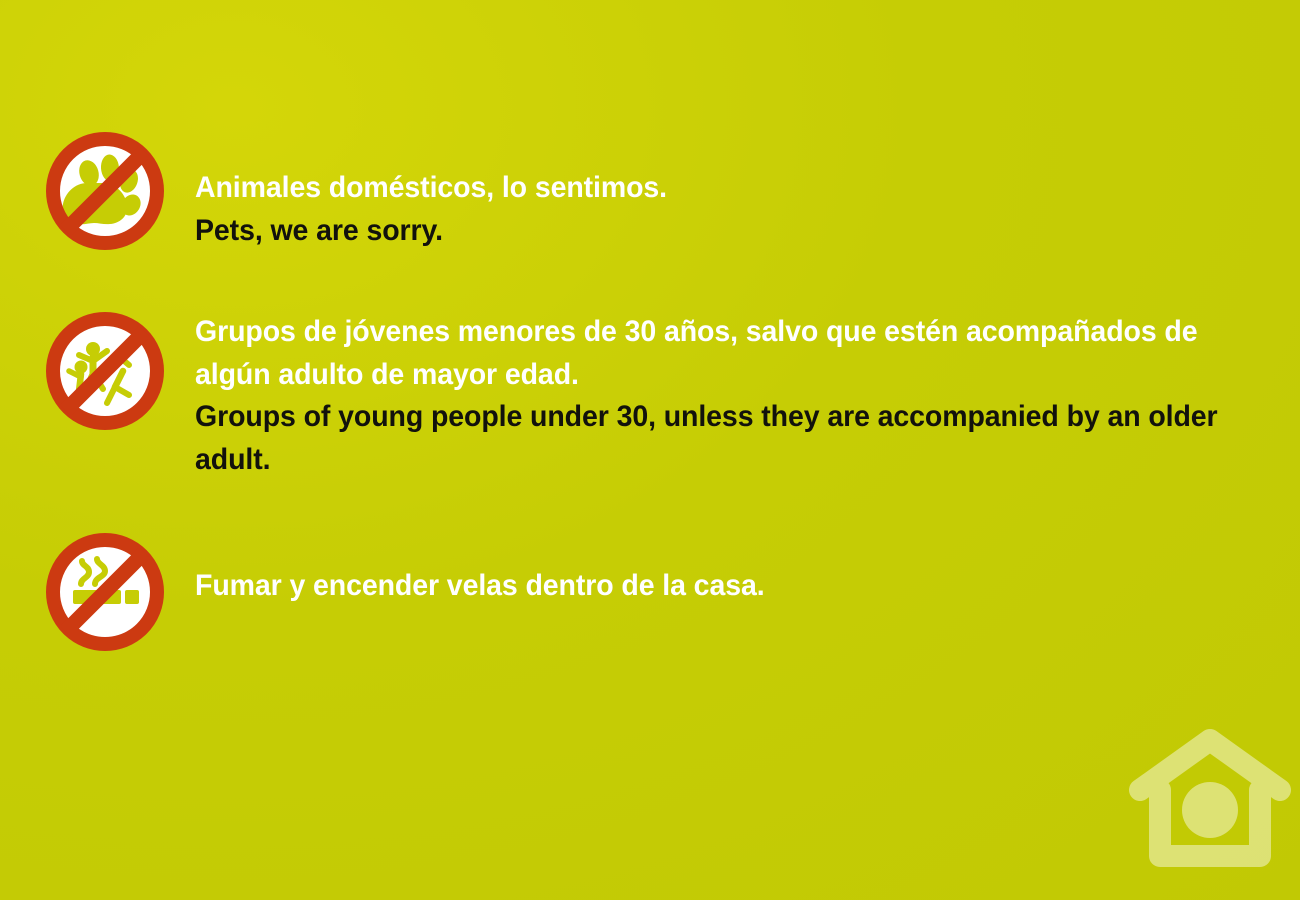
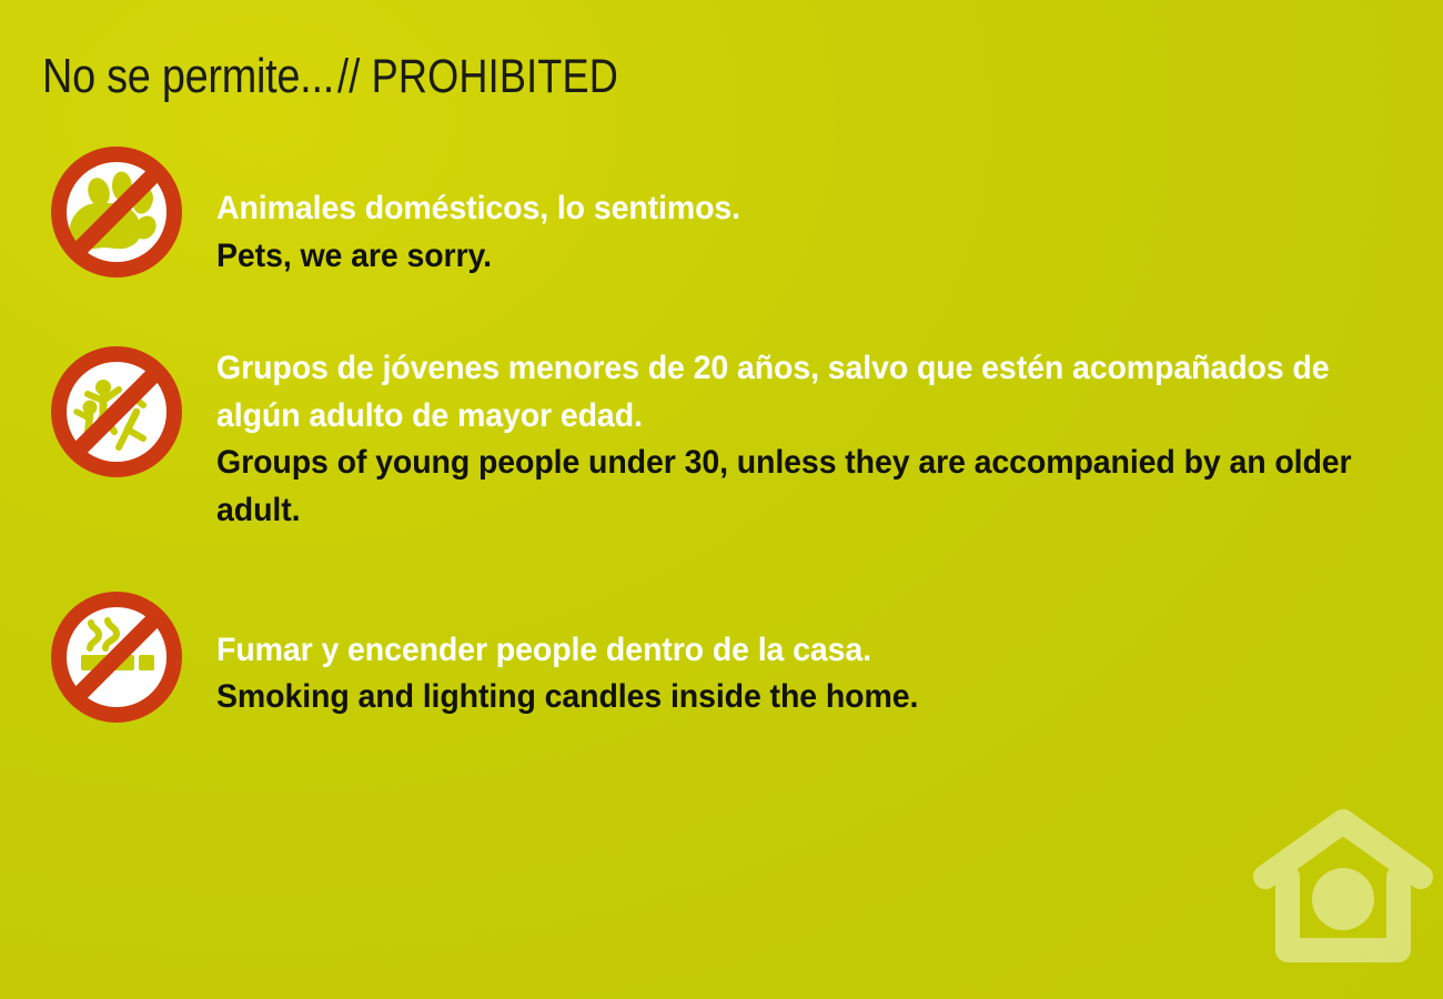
+ No se permite...
+ // PROHIBITED
  Animales domésticos, lo sentimos.
  Pets, we are sorry.
- Grupos de jóvenes menores de 30 años, salvo que estén acompañados de algún adulto de mayor edad.
+ Grupos de jóvenes menores de 20 años, salvo que estén acompañados de algún adulto de mayor edad.
  Groups of young people under 30, unless they are accompanied by an older adult.
- Fumar y encender velas dentro de la casa.
+ Fumar y encender people dentro de la casa.
+ Smoking and lighting candles inside the home.
